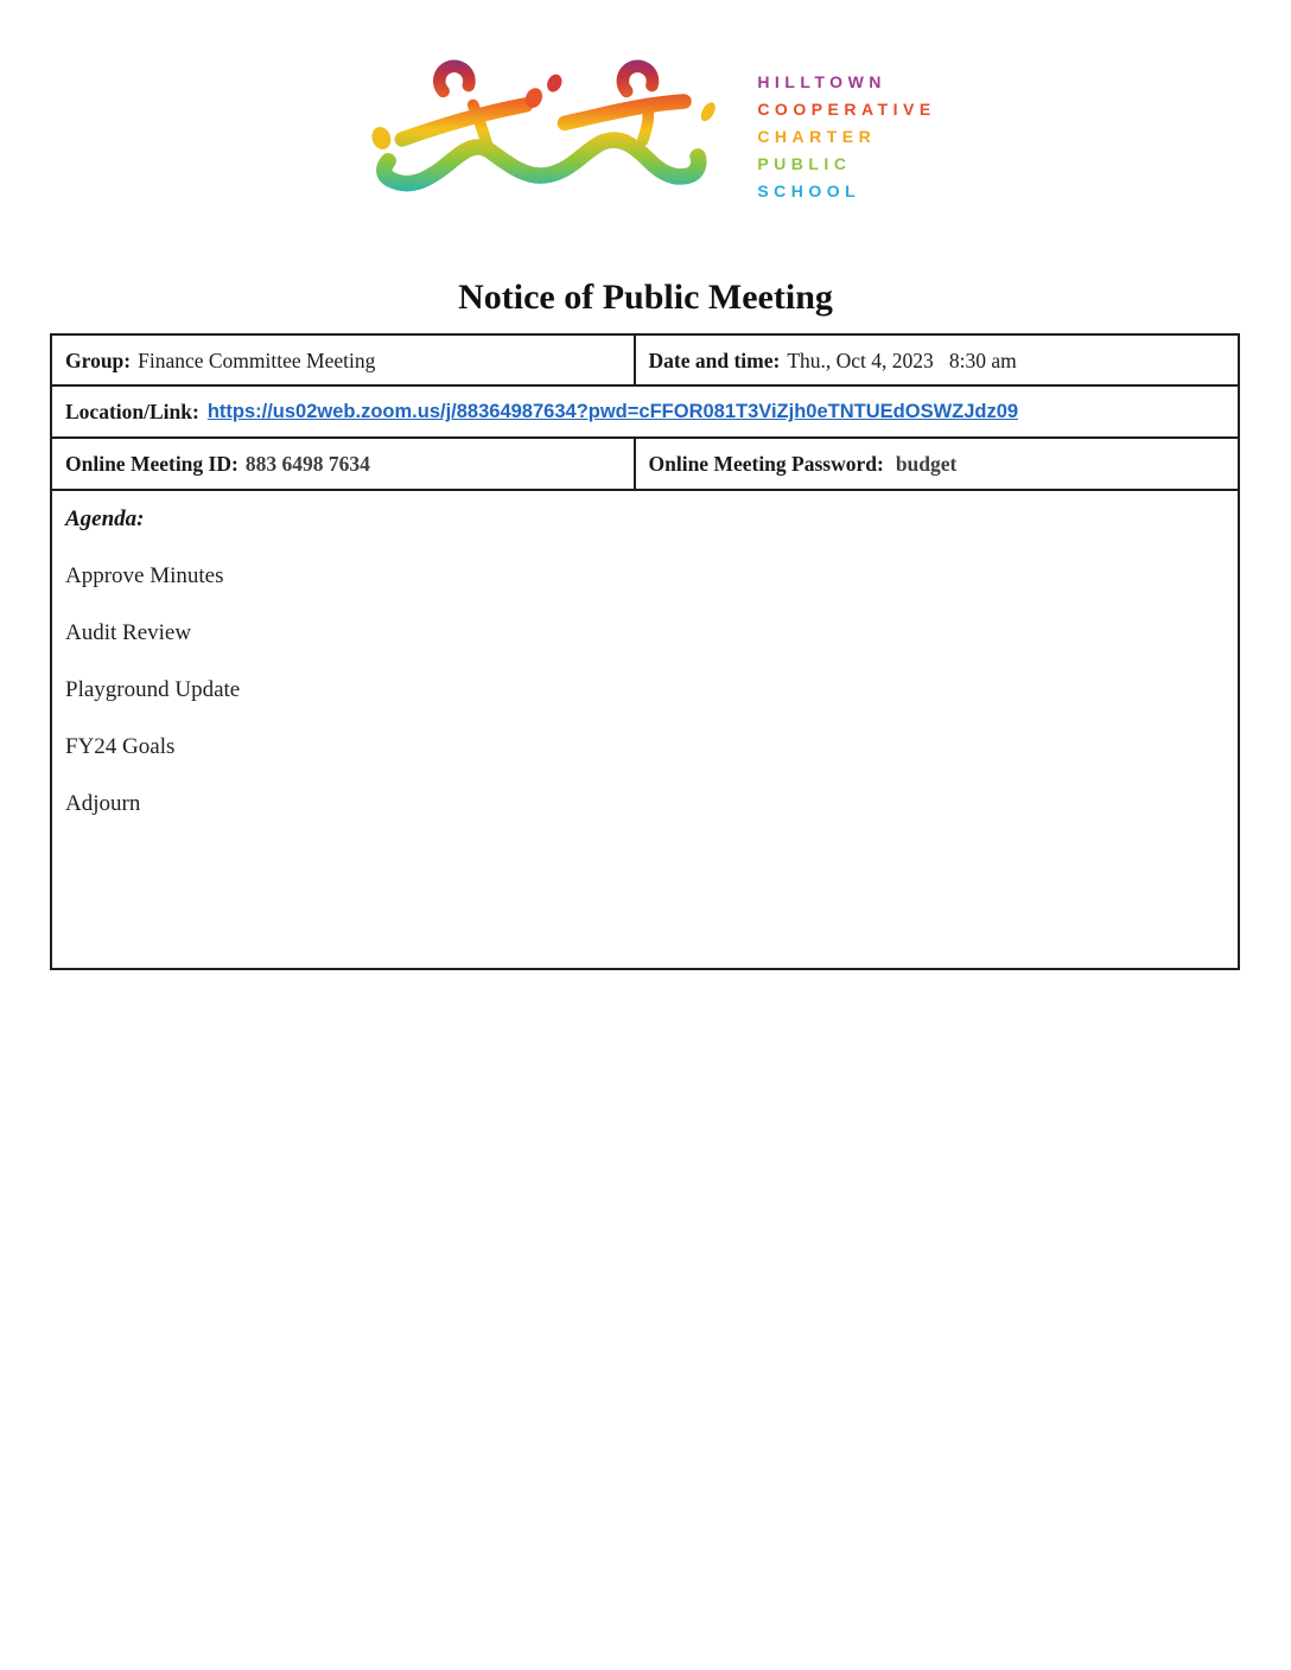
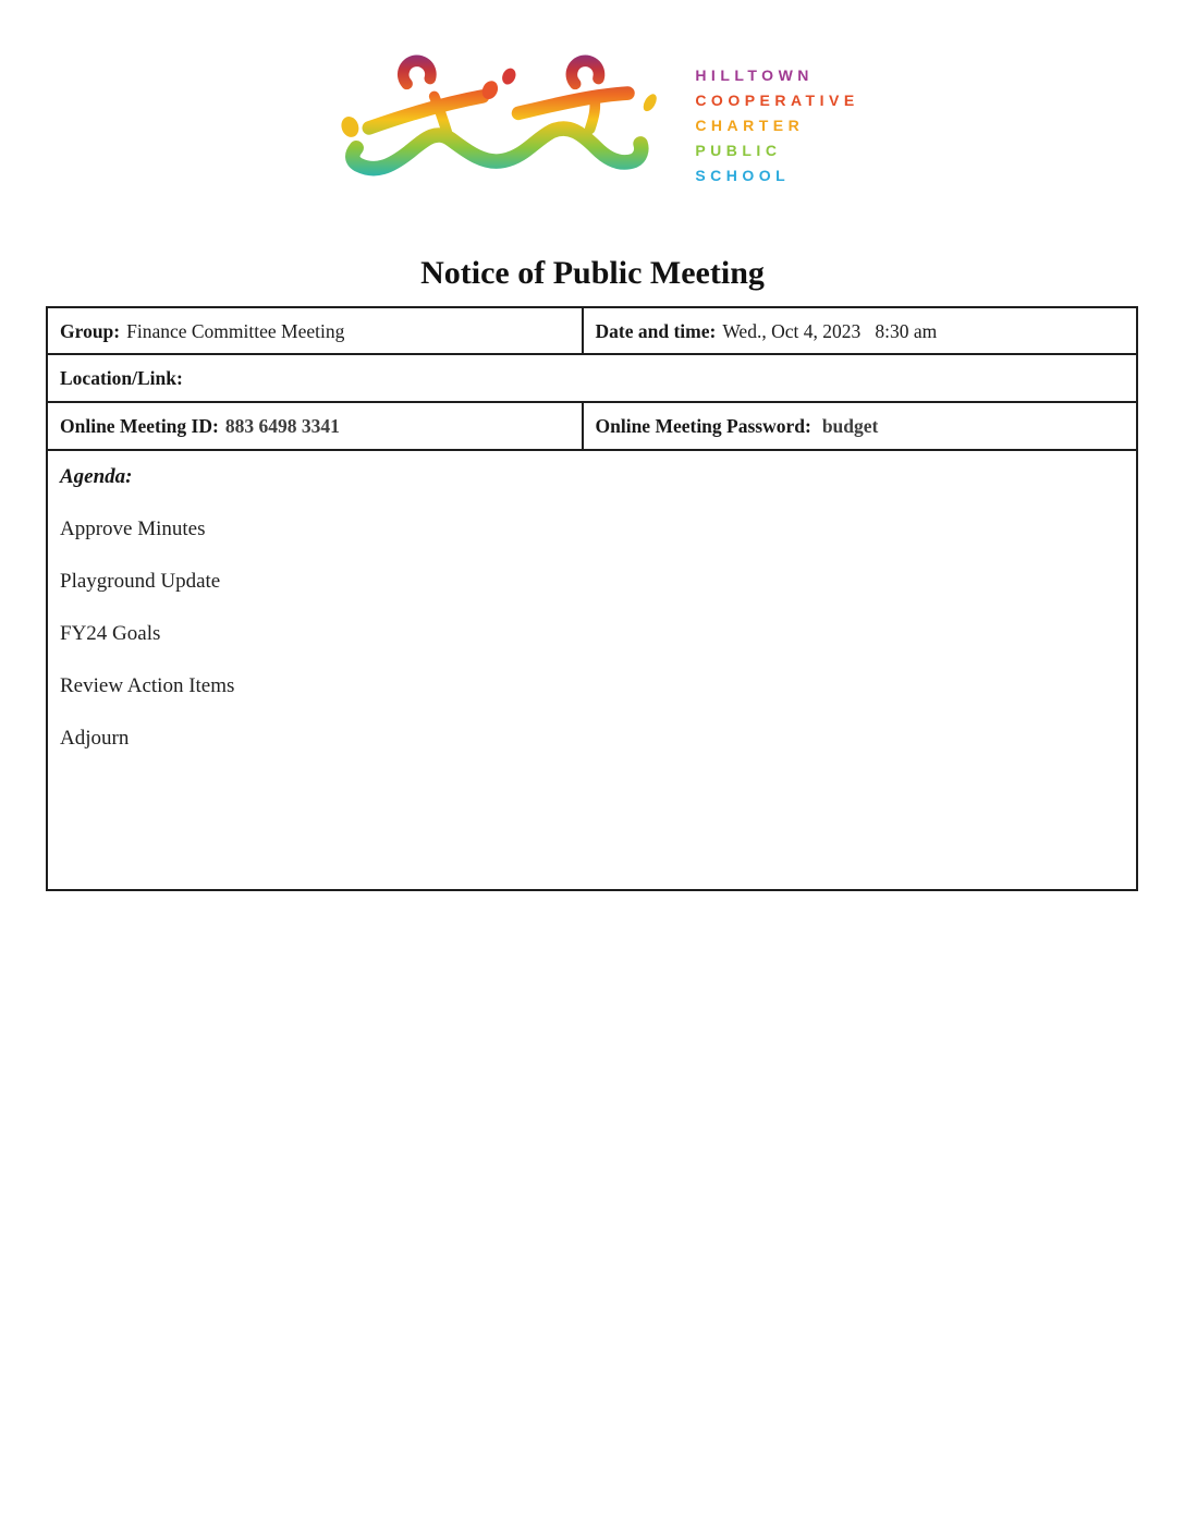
  HILLTOWN
  COOPERATIVE
  CHARTER
  PUBLIC
  SCHOOL
  Notice of Public Meeting
  Group:
  Finance Committee Meeting
  Date and time:
- Thu., Oct 4, 2023 8:30 am
+ Wed., Oct 4, 2023 8:30 am
  Location/Link:
- https://us02web.zoom.us/j/88364987634?pwd=cFFOR081T3ViZjh0eTNTUEdOSWZJdz09
  Online Meeting ID:
- 883 6498 7634
+ 883 6498 3341
  Online Meeting Password:
  budget
  Agenda:
  Approve Minutes
- Audit Review
  Playground Update
  FY24 Goals
+ Review Action Items
  Adjourn
